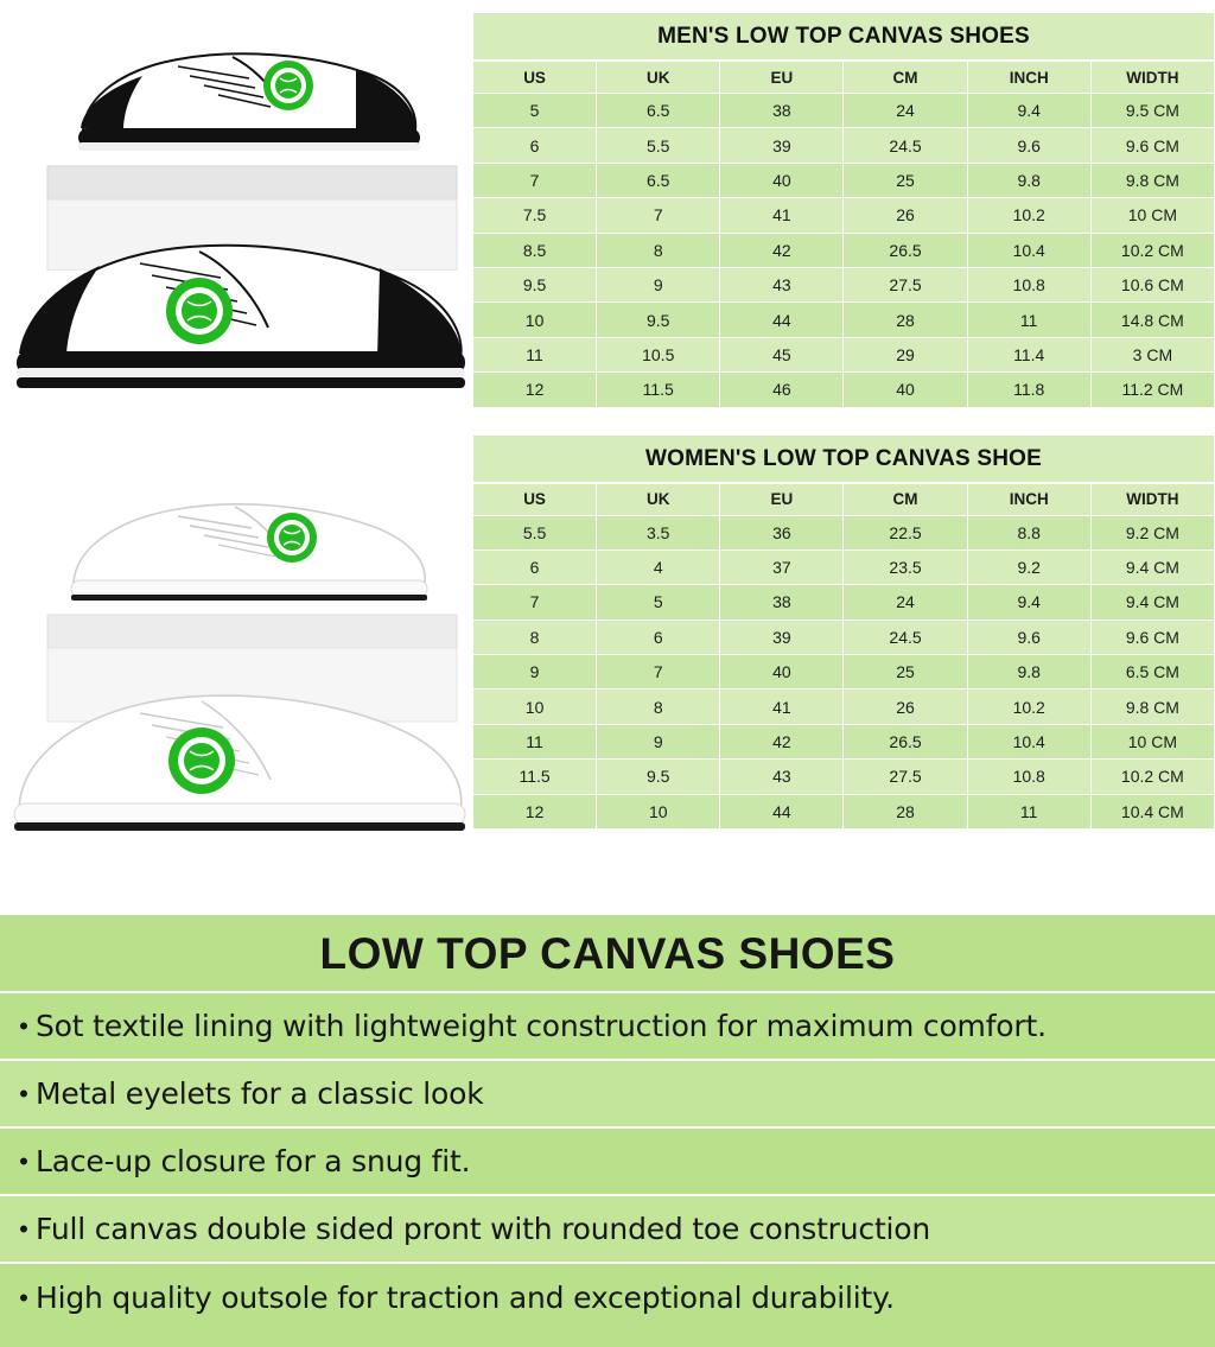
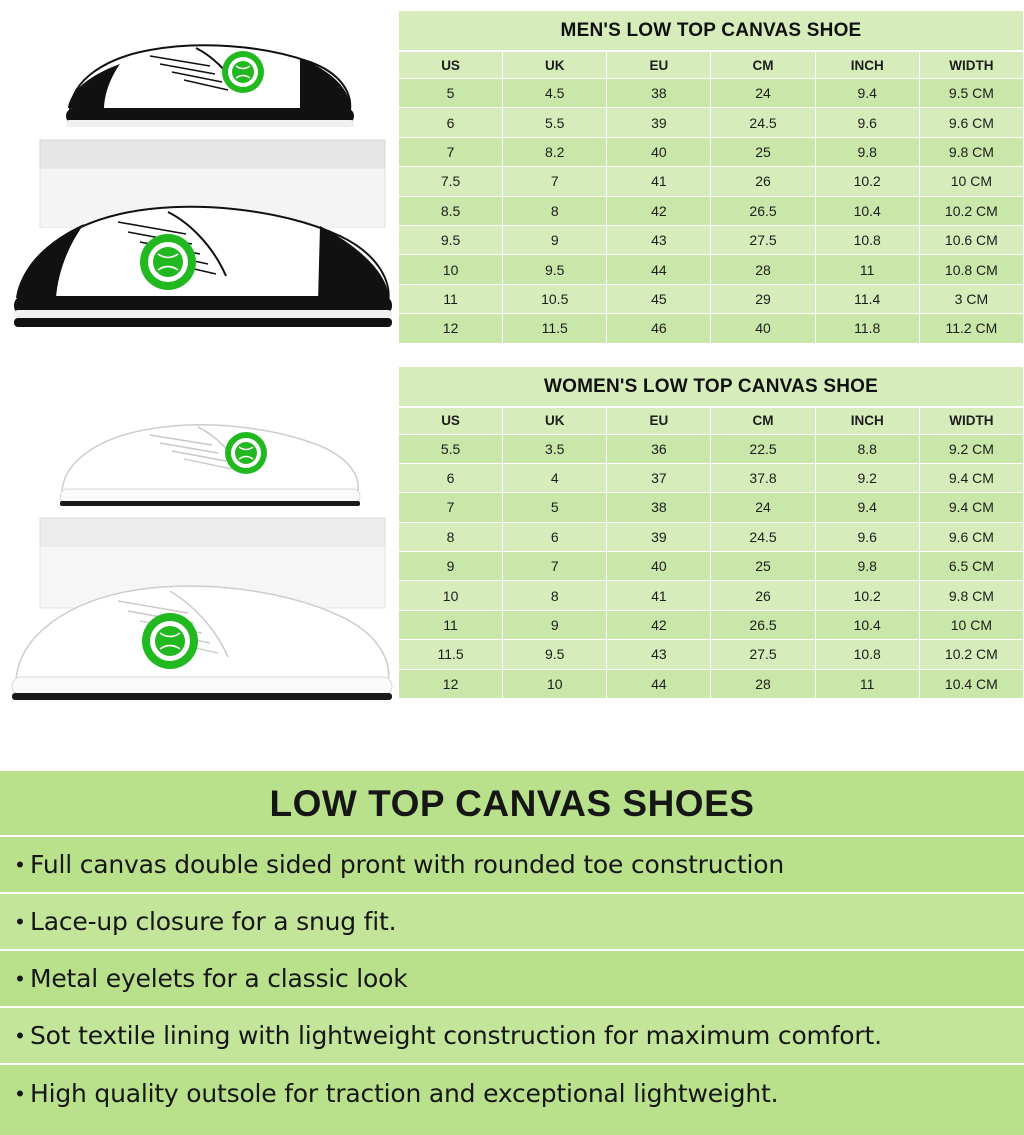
- MEN'S LOW TOP CANVAS SHOES
+ MEN'S LOW TOP CANVAS SHOE
  US	UK	EU	CM	INCH	WIDTH
- 5	6.5	38	24	9.4	9.5 CM
+ 5	4.5	38	24	9.4	9.5 CM
  6	5.5	39	24.5	9.6	9.6 CM
- 7	6.5	40	25	9.8	9.8 CM
+ 7	8.2	40	25	9.8	9.8 CM
  7.5	7	41	26	10.2	10 CM
  8.5	8	42	26.5	10.4	10.2 CM
  9.5	9	43	27.5	10.8	10.6 CM
- 10	9.5	44	28	11	14.8 CM
+ 10	9.5	44	28	11	10.8 CM
  11	10.5	45	29	11.4	3 CM
  12	11.5	46	40	11.8	11.2 CM
  WOMEN'S LOW TOP CANVAS SHOE
  US	UK	EU	CM	INCH	WIDTH
  5.5	3.5	36	22.5	8.8	9.2 CM
- 6	4	37	23.5	9.2	9.4 CM
+ 6	4	37	37.8	9.2	9.4 CM
  7	5	38	24	9.4	9.4 CM
  8	6	39	24.5	9.6	9.6 CM
  9	7	40	25	9.8	6.5 CM
  10	8	41	26	10.2	9.8 CM
  11	9	42	26.5	10.4	10 CM
  11.5	9.5	43	27.5	10.8	10.2 CM
  12	10	44	28	11	10.4 CM
  LOW TOP CANVAS SHOES
  •
- Sot textile lining with lightweight construction for maximum comfort.
+ Full canvas double sided pront with rounded toe construction
  •
- Metal eyelets for a classic look
+ Lace-up closure for a snug fit.
  •
- Lace-up closure for a snug fit.
+ Metal eyelets for a classic look
  •
- Full canvas double sided pront with rounded toe construction
+ Sot textile lining with lightweight construction for maximum comfort.
  •
- High quality outsole for traction and exceptional durability.
+ High quality outsole for traction and exceptional lightweight.
